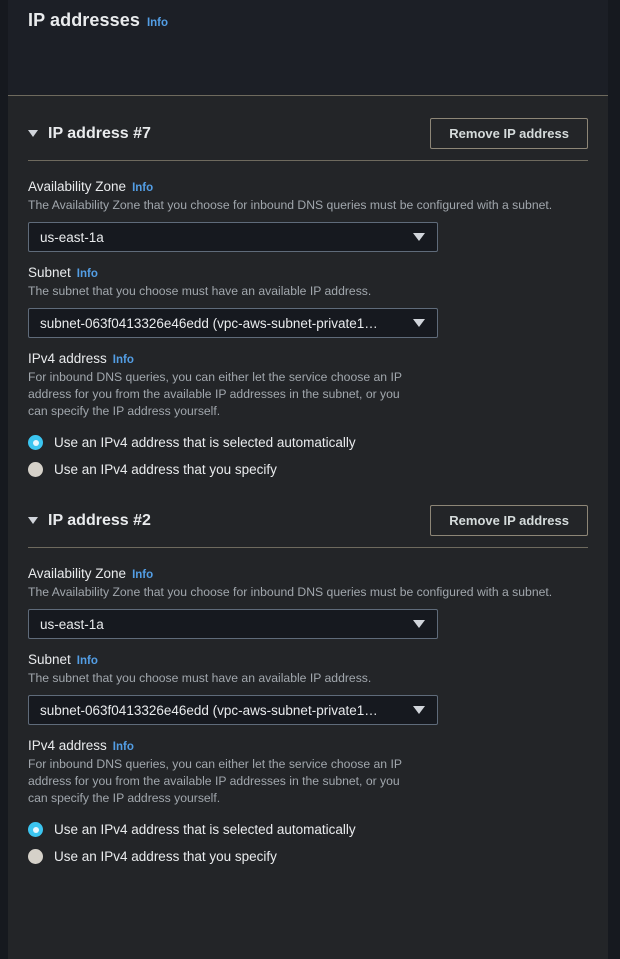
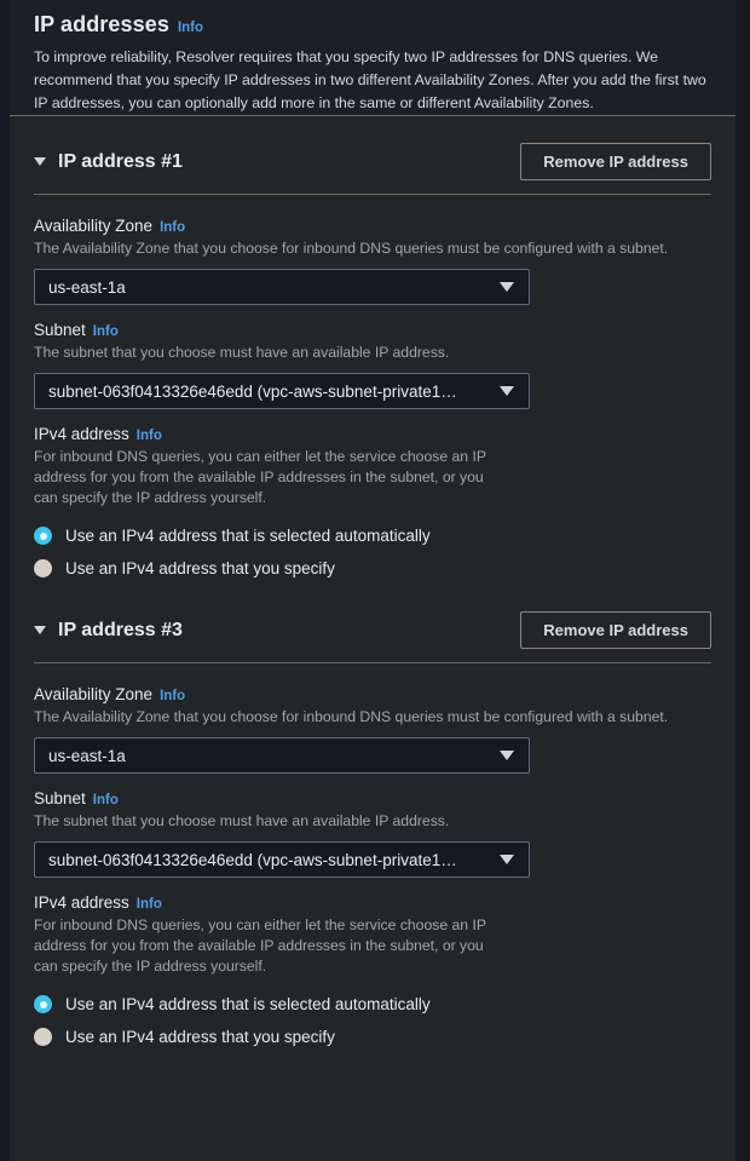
  IP addresses
  Info
+ To improve reliability, Resolver requires that you specify two IP addresses for DNS queries. We recommend that you specify IP addresses in two different Availability Zones. After you add the first two IP addresses, you can optionally add more in the same or different Availability Zones.
- IP address #7
+ IP address #1
  Remove IP address
  Availability Zone
  Info
  The Availability Zone that you choose for inbound DNS queries must be configured with a subnet.
  us-east-1a
  Subnet
  Info
  The subnet that you choose must have an available IP address.
  subnet-063f0413326e46edd (vpc-aws-subnet-private1…
  IPv4 address
  Info
  For inbound DNS queries, you can either let the service choose an IP address for you from the available IP addresses in the subnet, or you can specify the IP address yourself.
  Use an IPv4 address that is selected automatically
  Use an IPv4 address that you specify
- IP address #2
+ IP address #3
  Remove IP address
  Availability Zone
  Info
  The Availability Zone that you choose for inbound DNS queries must be configured with a subnet.
  us-east-1a
  Subnet
  Info
  The subnet that you choose must have an available IP address.
  subnet-063f0413326e46edd (vpc-aws-subnet-private1…
  IPv4 address
  Info
  For inbound DNS queries, you can either let the service choose an IP address for you from the available IP addresses in the subnet, or you can specify the IP address yourself.
  Use an IPv4 address that is selected automatically
  Use an IPv4 address that you specify
